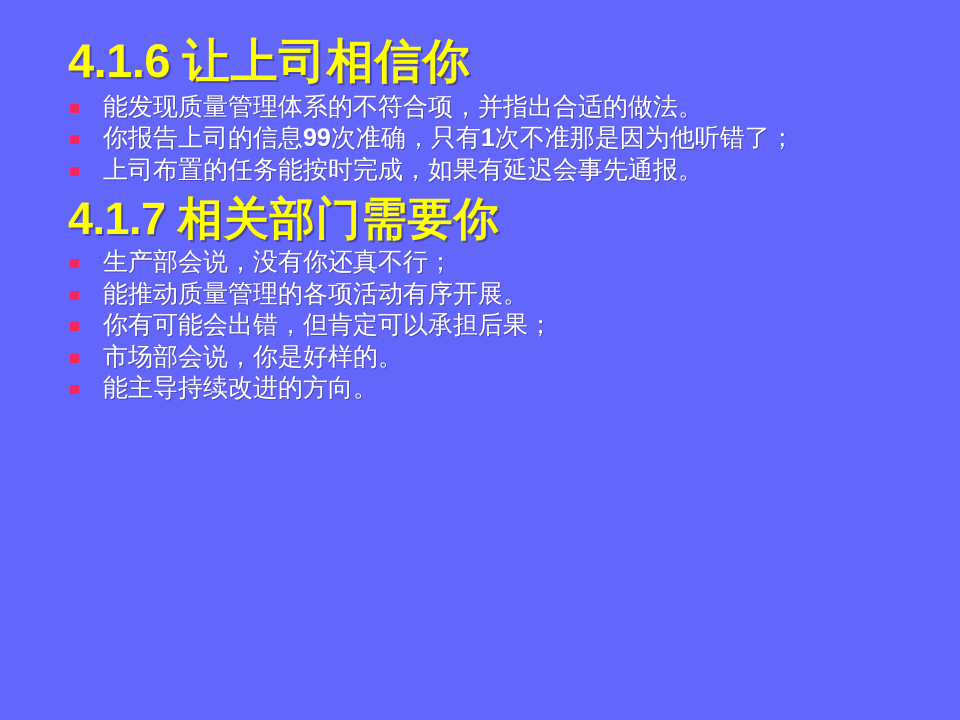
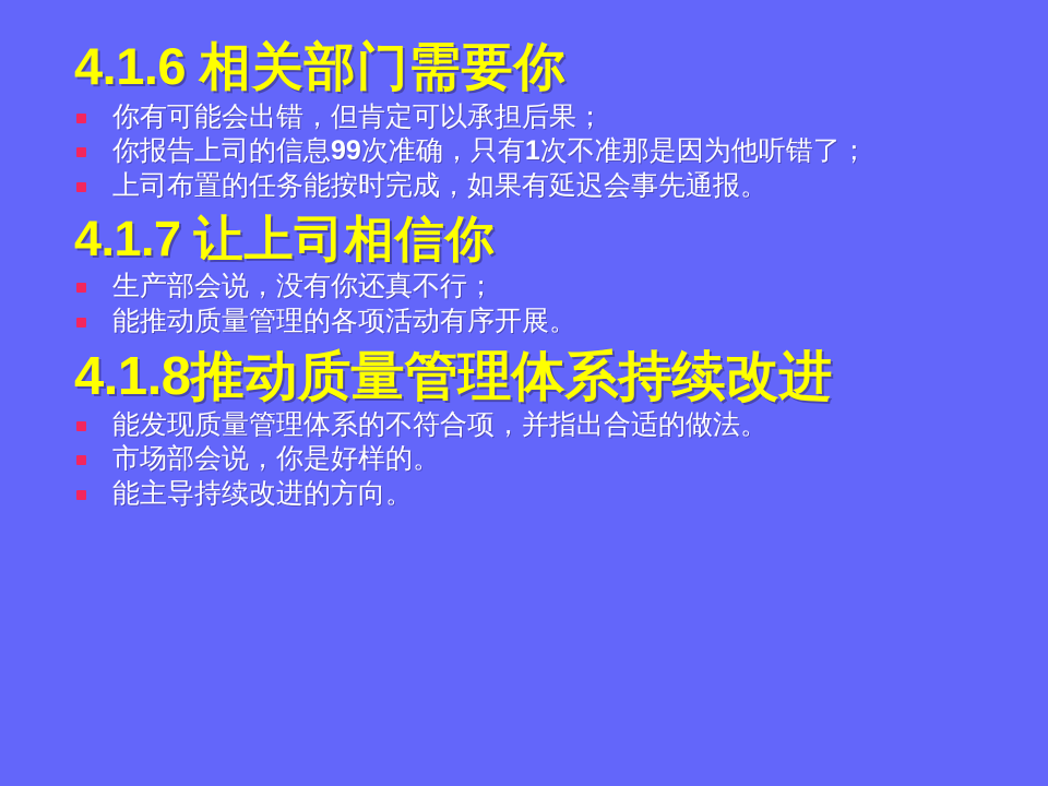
- 4.1.6 让上司相信你
+ 4.1.6 相关部门需要你
- 能发现质量管理体系的不符合项，并指出合适的做法。
+ 你有可能会出错，但肯定可以承担后果；
  你报告上司的信息99次准确，只有1次不准那是因为他听错了；
  上司布置的任务能按时完成，如果有延迟会事先通报。
- 4.1.7 相关部门需要你
+ 4.1.7 让上司相信你
  生产部会说，没有你还真不行；
  能推动质量管理的各项活动有序开展。
+ 4.1.8推动质量管理体系持续改进
- 你有可能会出错，但肯定可以承担后果；
+ 能发现质量管理体系的不符合项，并指出合适的做法。
  市场部会说，你是好样的。
  能主导持续改进的方向。
